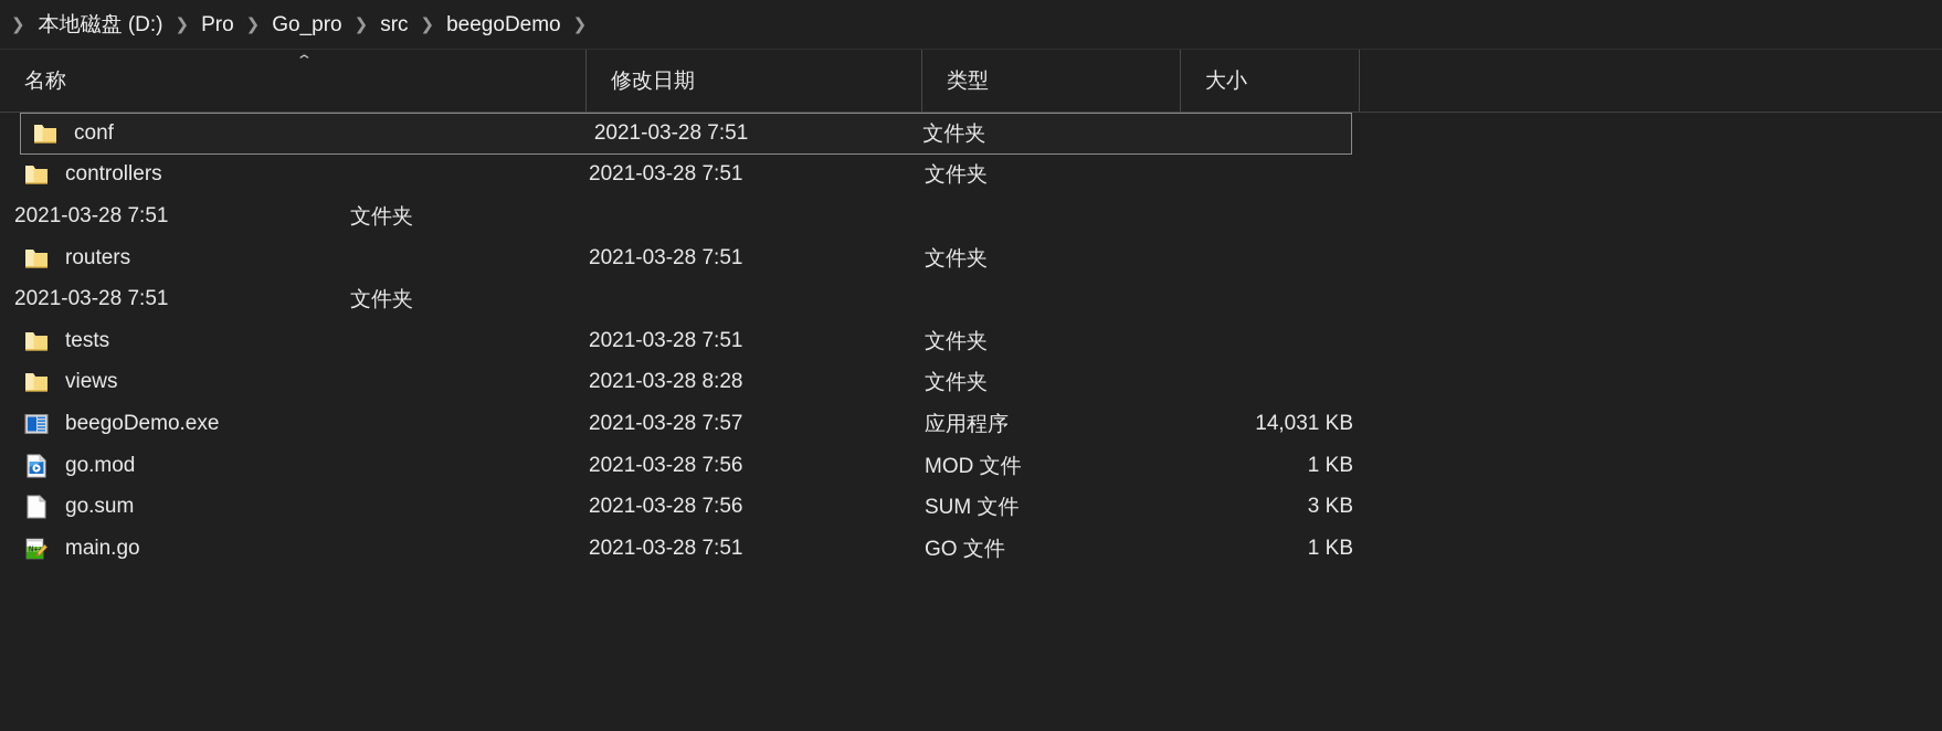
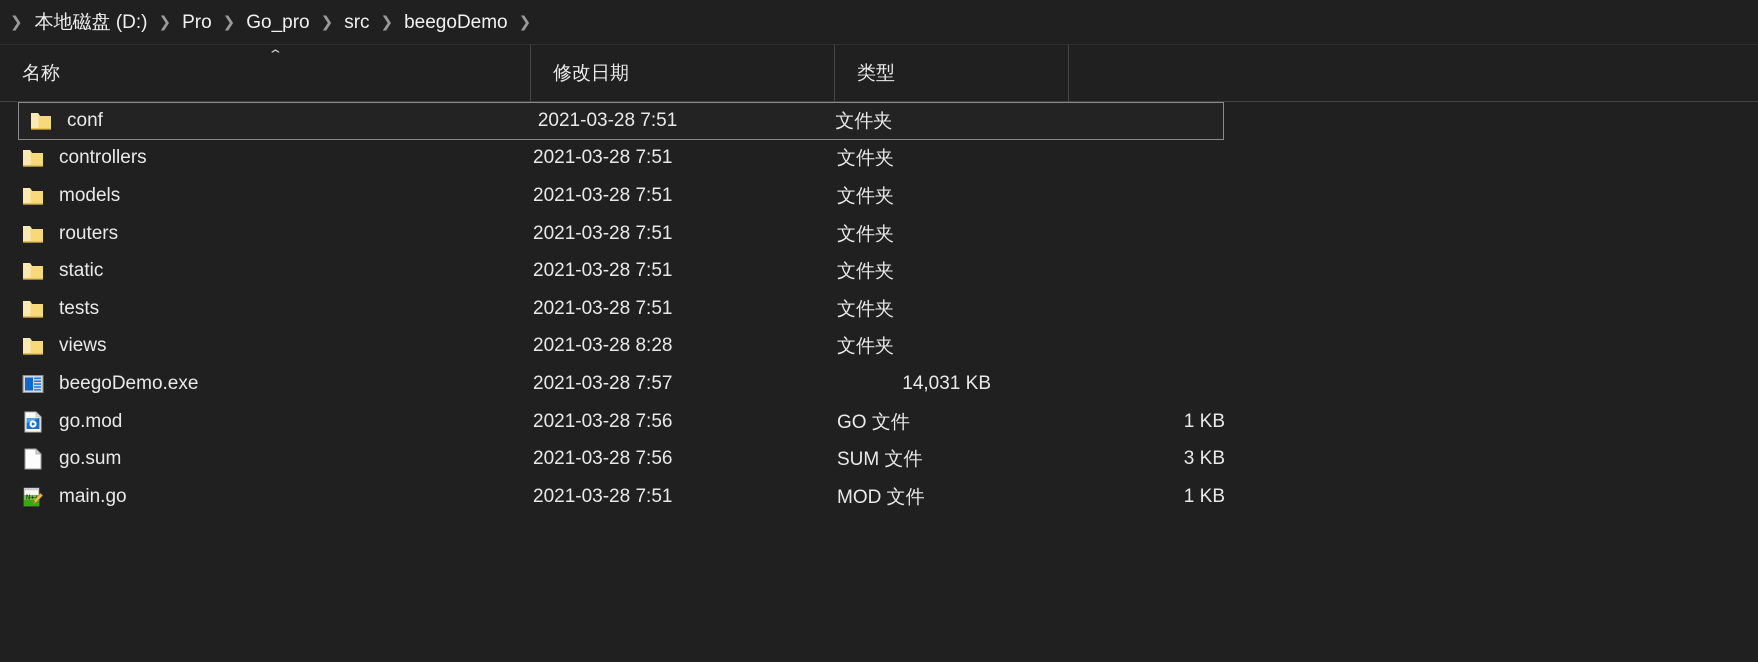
  ❯
  本地磁盘 (D:)
  ❯
  Pro
  ❯
  Go_pro
  ❯
  src
  ❯
  beegoDemo
  ❯
  ⌃
  名称
  修改日期
  类型
- 大小
  conf
  2021-03-28 7:51
  文件夹
  controllers
  2021-03-28 7:51
  文件夹
+ models
  2021-03-28 7:51
  文件夹
  routers
  2021-03-28 7:51
  文件夹
+ static
  2021-03-28 7:51
  文件夹
  tests
  2021-03-28 7:51
  文件夹
  views
  2021-03-28 8:28
  文件夹
  beegoDemo.exe
  2021-03-28 7:57
- 应用程序
  14,031 KB
  go.mod
  2021-03-28 7:56
- MOD 文件
+ GO 文件
  1 KB
  go.sum
  2021-03-28 7:56
  SUM 文件
  3 KB
  main.go
  2021-03-28 7:51
- GO 文件
+ MOD 文件
  1 KB
